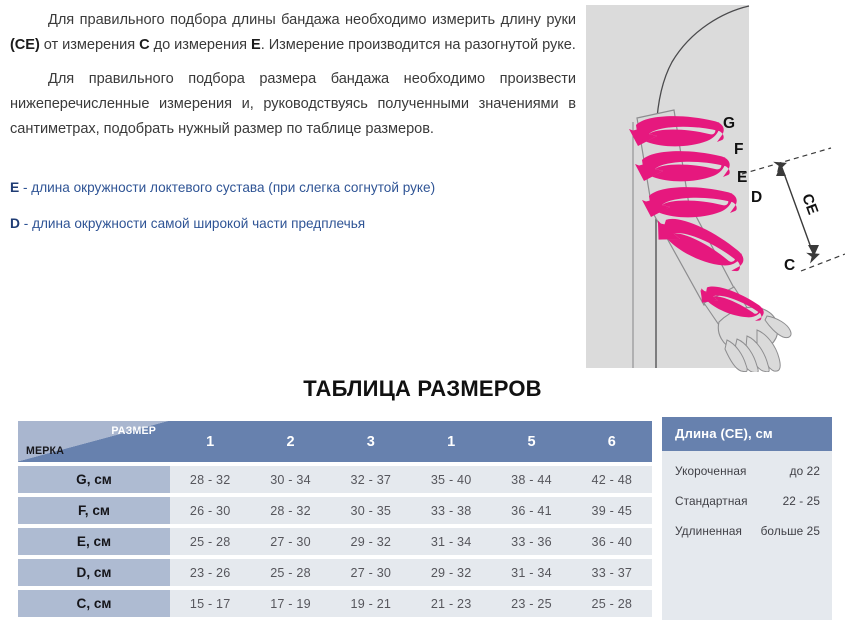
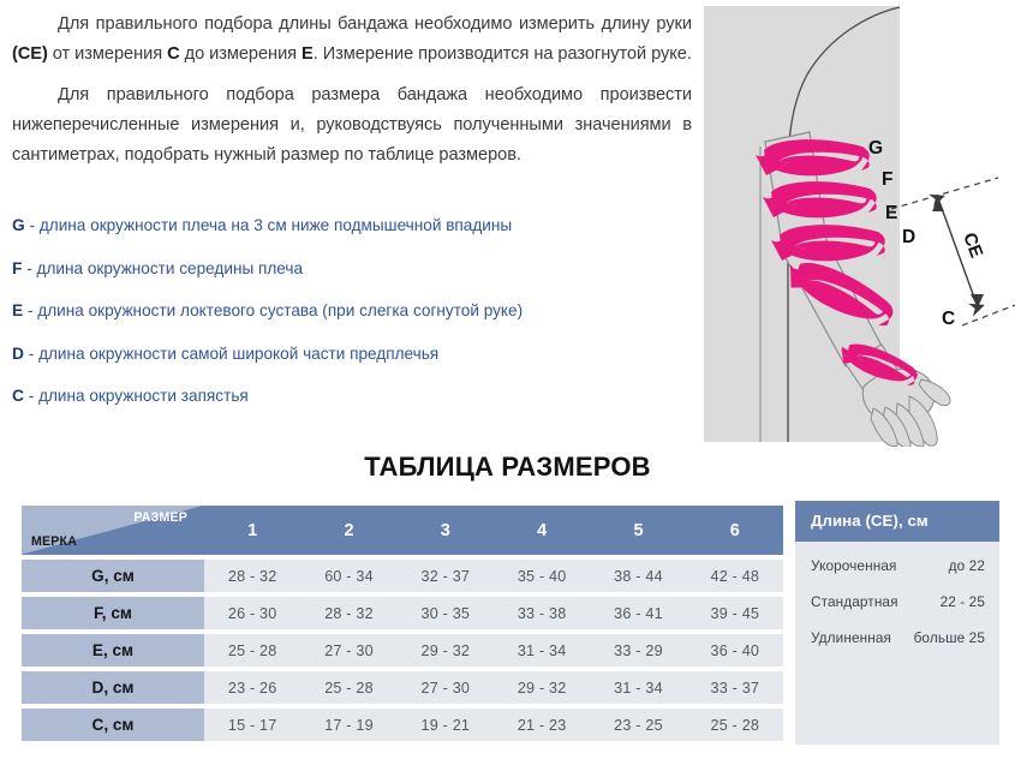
  Для правильного подбора длины бандажа необходимо измерить длину руки (СЕ) от измерения С до измерения Е. Измерение производится на разогнутой руке.
  Для правильного подбора размера бандажа необходимо произвести нижеперечисленные измерения и, руководствуясь полученными значениями в сантиметрах, подобрать нужный размер по таблице размеров.
+ G - длина окружности плеча на 3 см ниже подмышечной впадины
+ F - длина окружности середины плеча
  E - длина окружности локтевого сустава (при слегка согнутой руке)
  D - длина окружности самой широкой части предплечья
+ C - длина окружности запястья
  G
  F
  E
  D
  C
  ТАБЛИЦА РАЗМЕРОВ
- РАЗМЕР МЕРКА	1	2	3	1	5	6
+ РАЗМЕР МЕРКА	1	2	3	4	5	6
- G, см	28 - 32	30 - 34	32 - 37	35 - 40	38 - 44	42 - 48
+ G, см	28 - 32	60 - 34	32 - 37	35 - 40	38 - 44	42 - 48
  F, см	26 - 30	28 - 32	30 - 35	33 - 38	36 - 41	39 - 45
- E, см	25 - 28	27 - 30	29 - 32	31 - 34	33 - 36	36 - 40
+ E, см	25 - 28	27 - 30	29 - 32	31 - 34	33 - 29	36 - 40
  D, см	23 - 26	25 - 28	27 - 30	29 - 32	31 - 34	33 - 37
  C, см	15 - 17	17 - 19	19 - 21	21 - 23	23 - 25	25 - 28
  Длина (СЕ), см
  Укороченная
  до 22
  Стандартная
  22 - 25
  Удлиненная
  больше 25
